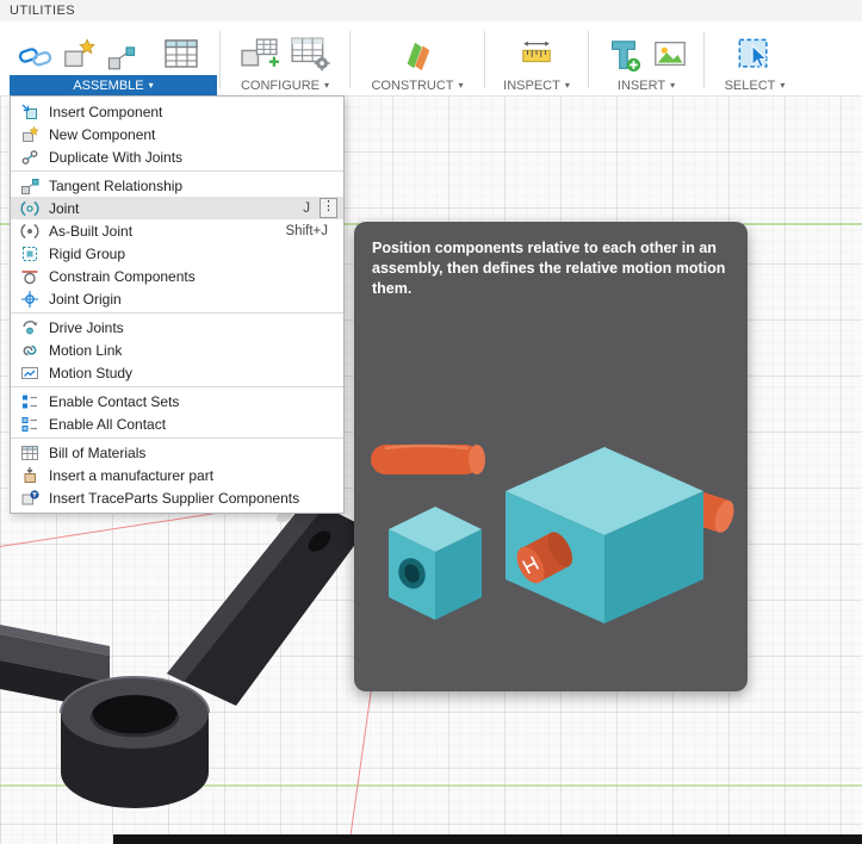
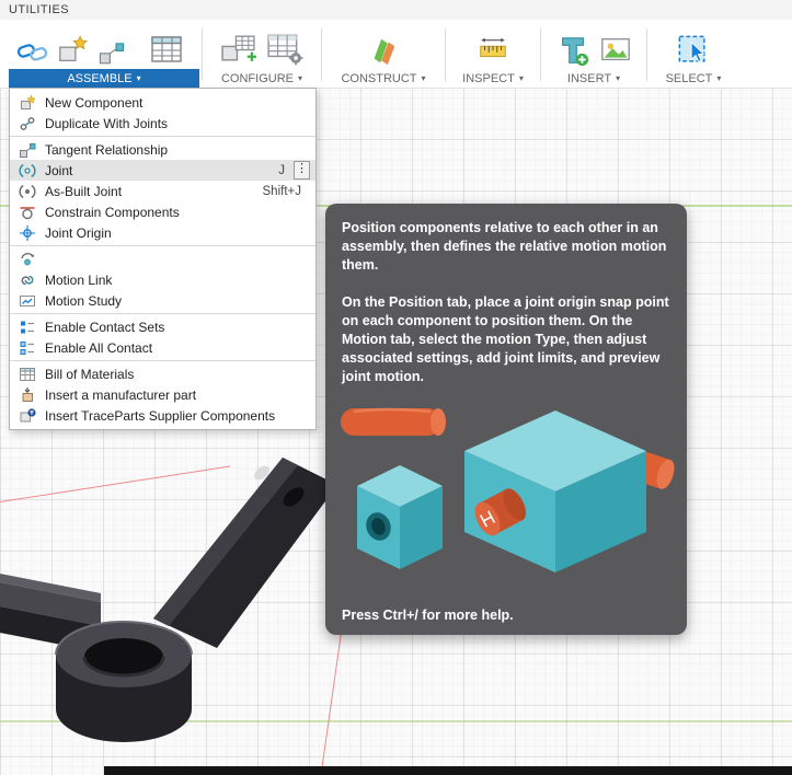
  UTILITIES
  ASSEMBLE
  ▾
  CONFIGURE
  ▾
  CONSTRUCT
  ▾
  INSPECT
  ▾
  INSERT
  ▾
  SELECT
  ▾
- Insert Component
  New Component
  Duplicate With Joints
  Tangent Relationship
  Joint
  J
  ⋮
  As-Built Joint
  Shift+J
- Rigid Group
  Constrain Components
  Joint Origin
- Drive Joints
  Motion Link
  Motion Study
  Enable Contact Sets
  Enable All Contact
  Bill of Materials
  Insert a manufacturer part
  Insert TraceParts Supplier Components
  Position components relative to each other in an assembly, then defines the relative motion motion them.
+ On the Position tab, place a joint origin snap point on each component to position them. On the Motion tab, select the motion Type, then adjust associated settings, add joint limits, and preview joint motion.
+ Press Ctrl+/ for more help.
